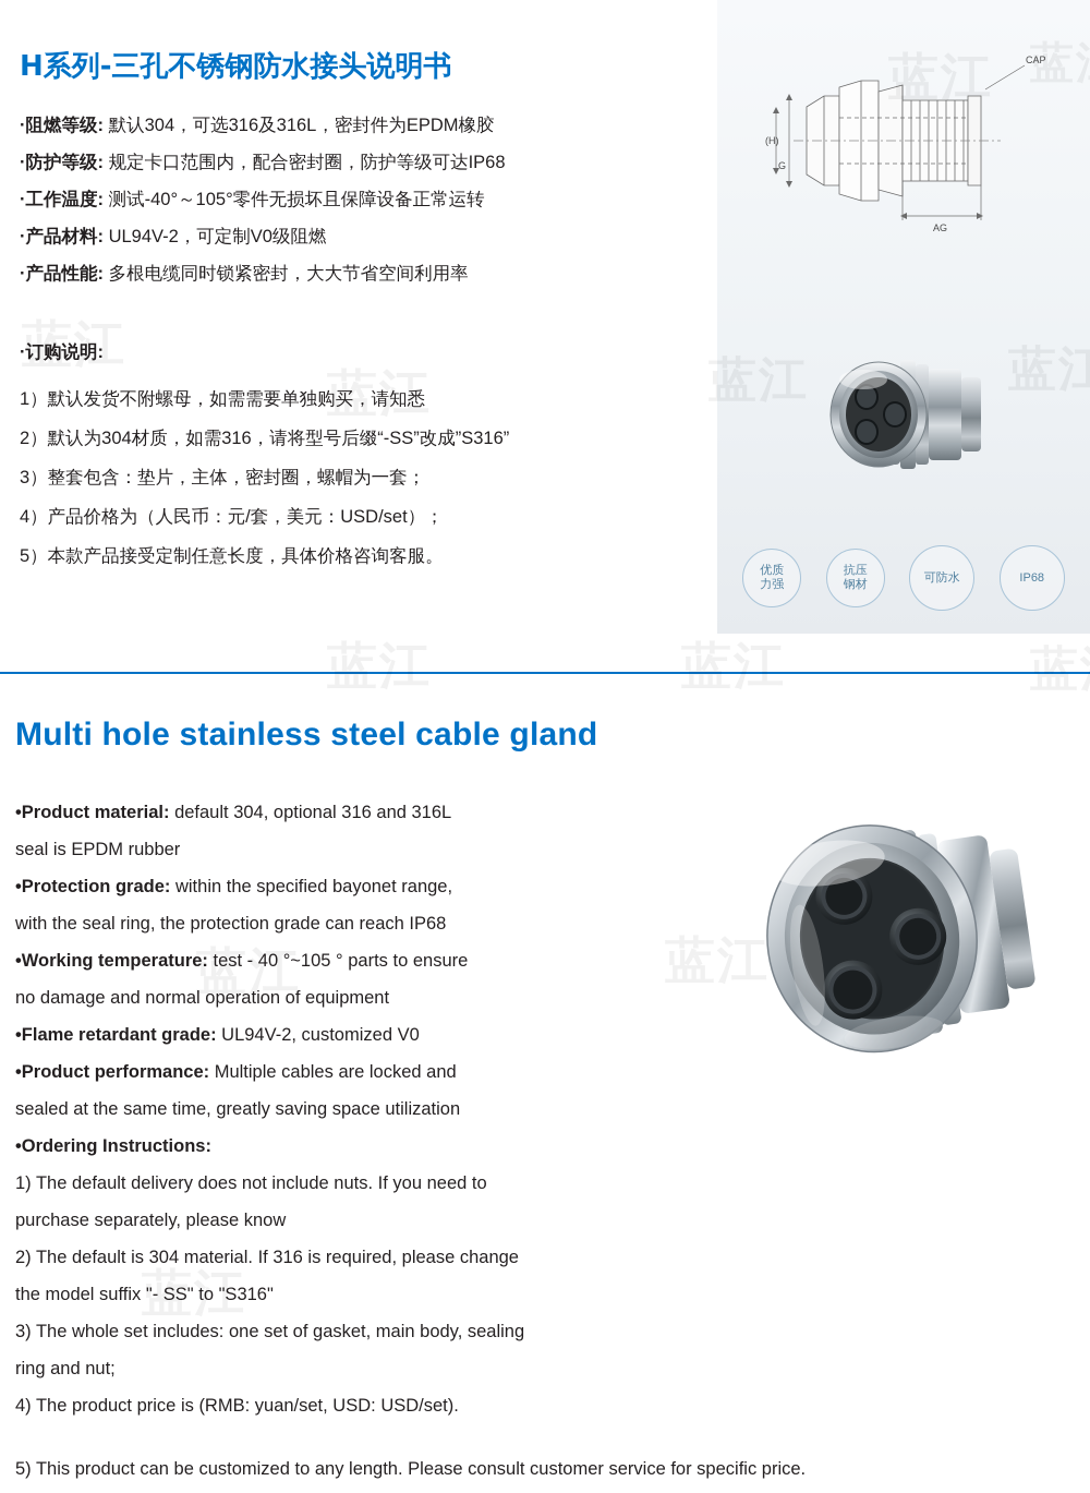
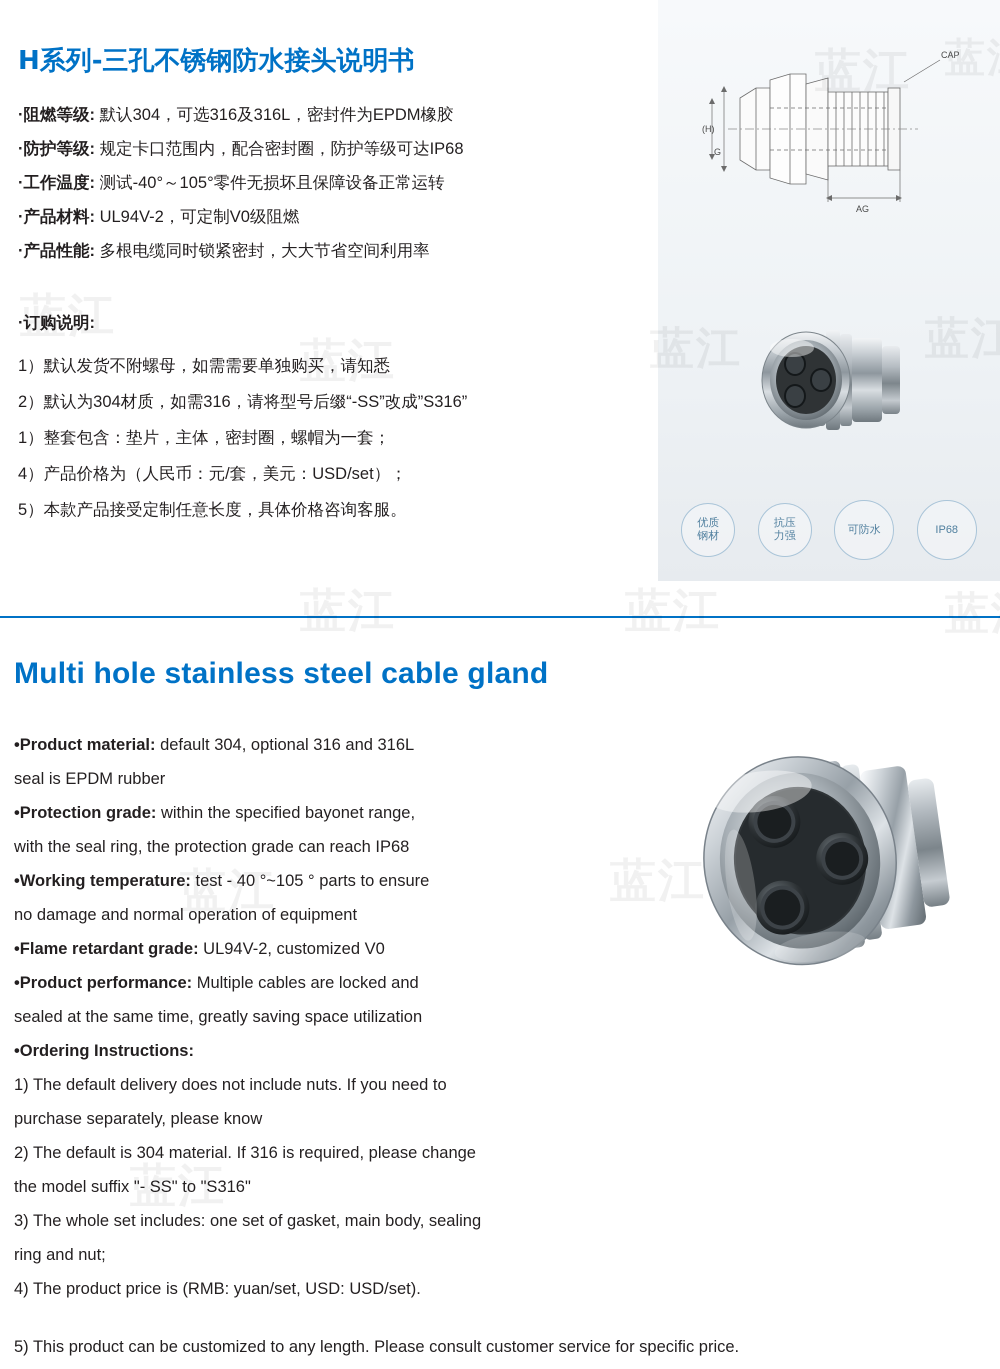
  蓝江
  蓝江
  蓝江
  蓝江
  蓝江
  蓝江
  蓝江
  蓝江
  蓝江
  H系列-三孔不锈钢防水接头说明书
  ·阻燃等级: 默认304，可选316及316L，密封件为EPDM橡胶
  ·防护等级: 规定卡口范围内，配合密封圈，防护等级可达IP68
  ·工作温度: 测试-40°～105°零件无损坏且保障设备正常运转
  ·产品材料: UL94V-2，可定制V0级阻燃
  ·产品性能: 多根电缆同时锁紧密封，大大节省空间利用率
  ·订购说明:
  1）默认发货不附螺母，如需需要单独购买，请知悉
  2）默认为304材质，如需316，请将型号后缀“-SS”改成”S316”
- 3）整套包含：垫片，主体，密封圈，螺帽为一套；
+ 1）整套包含：垫片，主体，密封圈，螺帽为一套；
  4）产品价格为（人民币：元/套，美元：USD/set）；
  5）本款产品接受定制任意长度，具体价格咨询客服。
  (H)
  G
  AG
  CAP
  优质
- 力强
+ 钢材
  抗压
- 钢材
+ 力强
  可防水
  IP68
  Multi hole stainless steel cable gland
  •Product material: default 304, optional 316 and 316L
  seal is EPDM rubber
  •Protection grade: within the specified bayonet range,
  with the seal ring, the protection grade can reach IP68
  •Working temperature: test - 40 °~105 ° parts to ensure
  no damage and normal operation of equipment
  •Flame retardant grade: UL94V-2, customized V0
  •Product performance: Multiple cables are locked and
  sealed at the same time, greatly saving space utilization
  •Ordering Instructions:
  1) The default delivery does not include nuts. If you need to
  purchase separately, please know
  2) The default is 304 material. If 316 is required, please change
  the model suffix "- SS" to "S316"
  3) The whole set includes: one set of gasket, main body, sealing
  ring and nut;
  4) The product price is (RMB: yuan/set, USD: USD/set).
  5) This product can be customized to any length. Please consult customer service for specific price.
